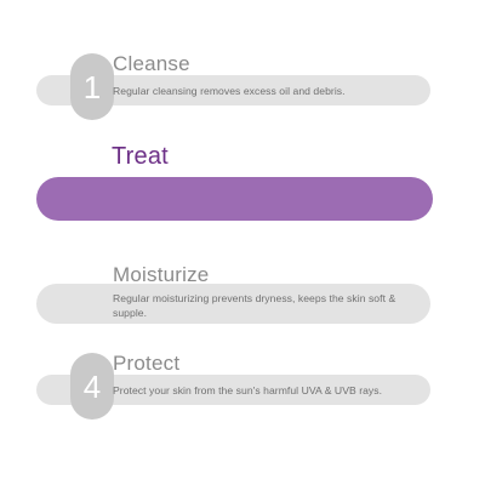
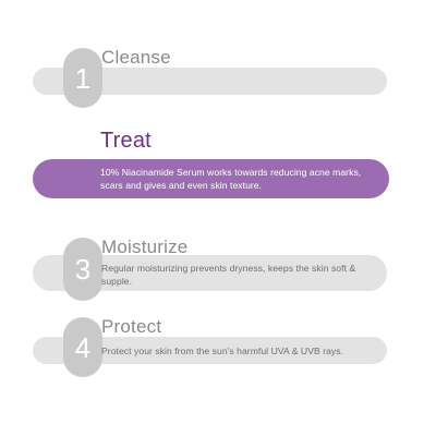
  1
  Cleanse
- Regular cleansing removes excess oil and debris.
  Treat
+ 10% Niacinamide Serum works towards reducing acne marks, scars and gives and even skin texture.
+ 3
  Moisturize
  Regular moisturizing prevents dryness, keeps the skin soft & supple.
  4
  Protect
  Protect your skin from the sun's harmful UVA & UVB rays.
